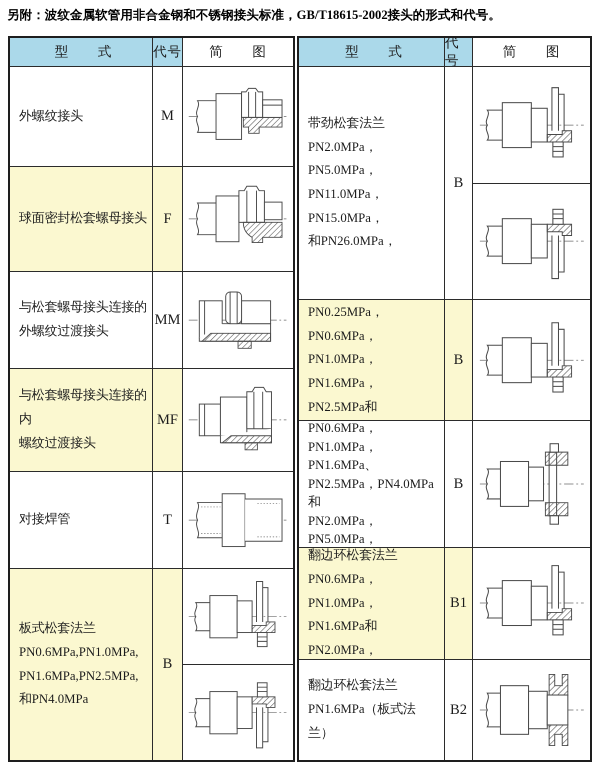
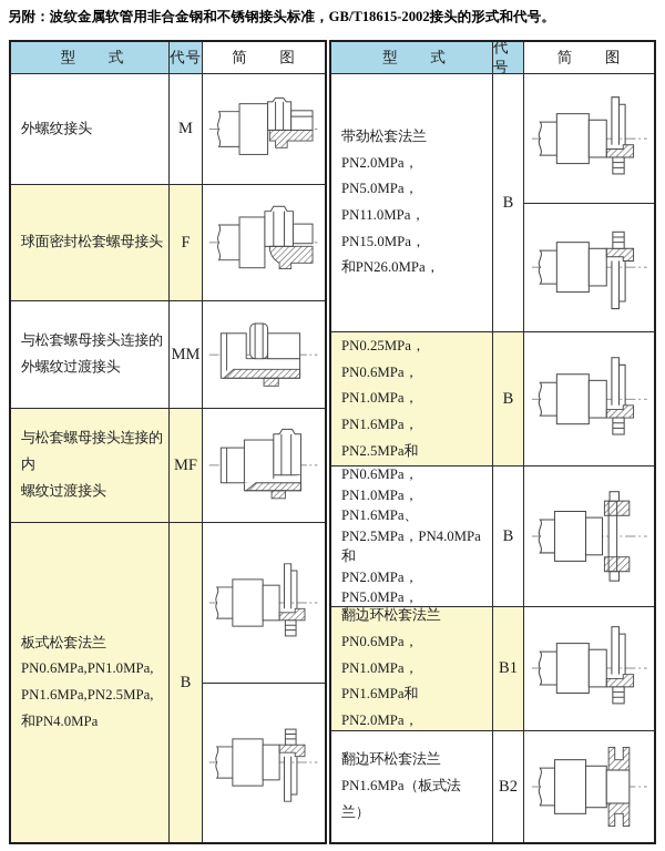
  另附：波纹金属软管用非合金钢和不锈钢接头标准，GB/T18615-2002接头的形式和代号。
  型 式
  代号
  简 图
  外螺纹接头
  M
  球面密封松套螺母接头
  F
  与松套螺母接头连接的
  外螺纹过渡接头
  MM
  与松套螺母接头连接的内
  螺纹过渡接头
  MF
- 对接焊管
- T
  板式松套法兰
  PN0.6MPa,PN1.0MPa,
  PN1.6MPa,PN2.5MPa,
  和PN4.0MPa
  B
  型 式
  代号
  简 图
  带劲松套法兰
  PN2.0MPa，PN5.0MPa，
  PN11.0MPa，PN15.0MPa，
  和PN26.0MPa，
  B
  PN0.25MPa，PN0.6MPa，
  PN1.0MPa，PN1.6MPa，
  B
  PN1.0MPa，PN1.6MPa、
  PN2.5MPa，PN4.0MPa和
  PN2.0MPa，PN5.0MPa，
  B
  翻边环松套法兰
  PN0.6MPa，PN1.0MPa，
  PN1.6MPa和PN2.0MPa，
  B1
  翻边环松套法兰
  PN1.6MPa（板式法兰）
  B2
